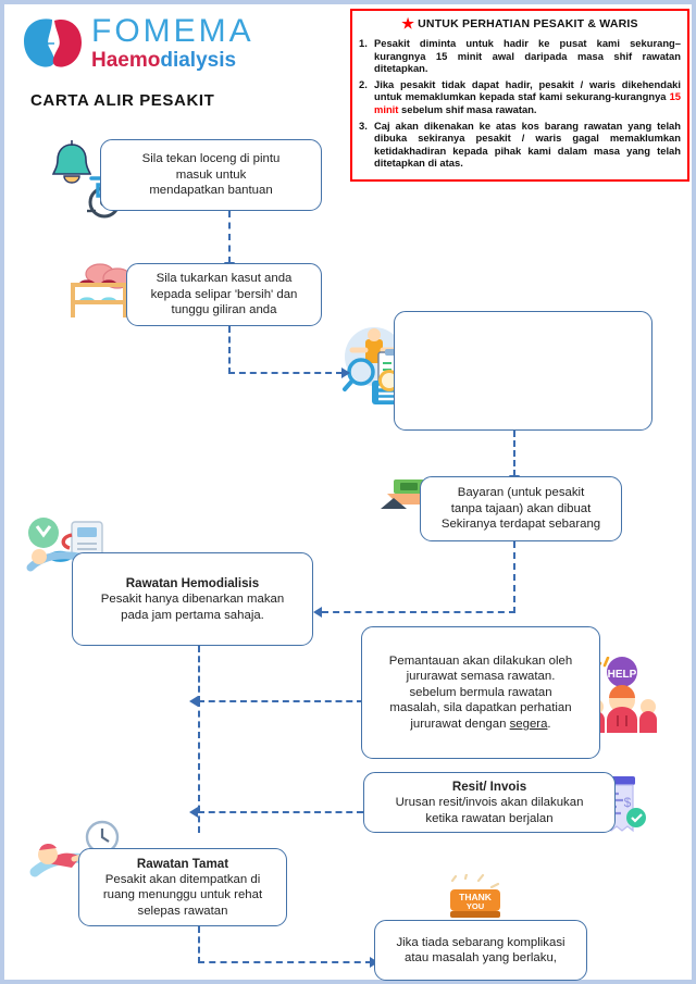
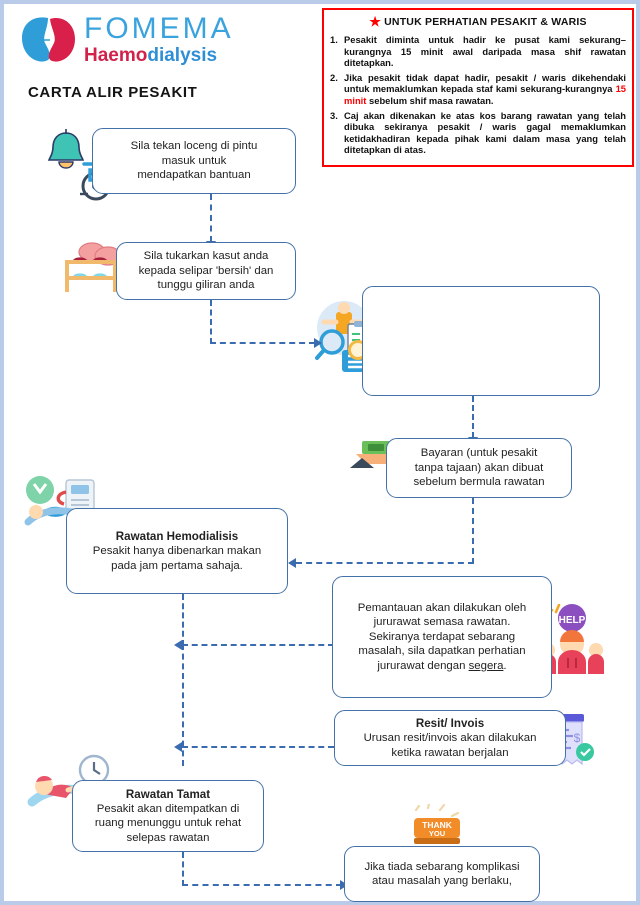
  FOMEMA
  Haemodialysis
  CARTA ALIR PESAKIT
  ★ UNTUK PERHATIAN PESAKIT & WARIS
  1.
  Pesakit diminta untuk hadir ke pusat kami sekurang–kurangnya 15 minit awal daripada masa shif rawatan ditetapkan.
  2.
  Jika pesakit tidak dapat hadir, pesakit / waris dikehendaki untuk memaklumkan kepada staf kami sekurang-kurangnya 15 minit sebelum shif masa rawatan.
  3.
  Caj akan dikenakan ke atas kos barang rawatan yang telah dibuka sekiranya pesakit / waris gagal memaklumkan ketidakhadiran kepada pihak kami dalam masa yang telah ditetapkan di atas.
  HELP
  $
  THANK
  YOU
  Sila tekan loceng di pintu
  masuk untuk
  mendapatkan bantuan
  Sila tukarkan kasut anda
  kepada selipar 'bersih' dan
  tunggu giliran anda
  Bayaran (untuk pesakit
  tanpa tajaan) akan dibuat
- Sekiranya terdapat sebarang
+ sebelum bermula rawatan
  Rawatan Hemodialisis
  Pesakit hanya dibenarkan makan
  pada jam pertama sahaja.
  Pemantauan akan dilakukan oleh
  jururawat semasa rawatan.
- sebelum bermula rawatan
+ Sekiranya terdapat sebarang
  masalah, sila dapatkan perhatian
  jururawat dengan segera.
  Resit/ Invois
  Urusan resit/invois akan dilakukan
  ketika rawatan berjalan
  Rawatan Tamat
  Pesakit akan ditempatkan di
  ruang menunggu untuk rehat
  selepas rawatan
  Jika tiada sebarang komplikasi
  atau masalah yang berlaku,
